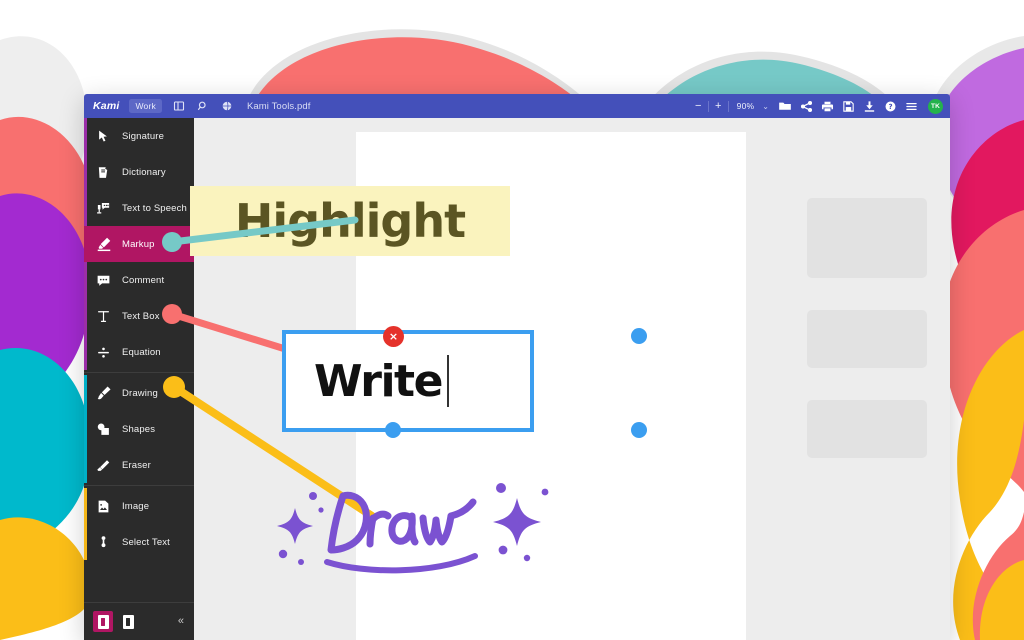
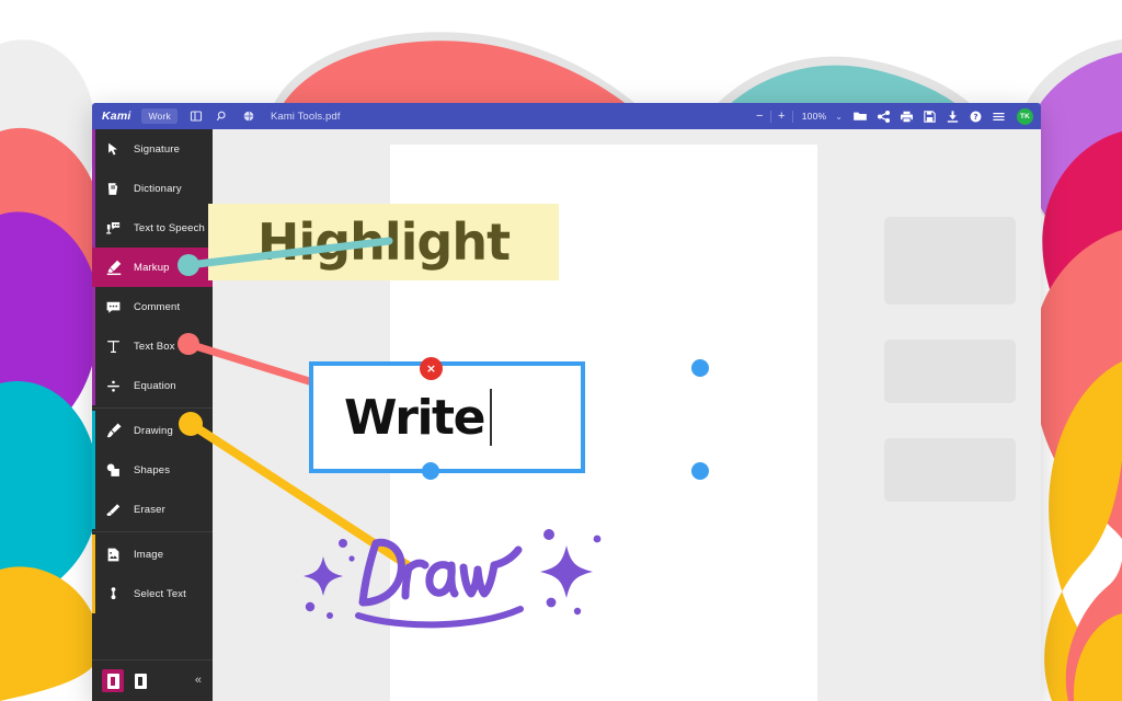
  Kami
  Work
  Kami Tools.pdf
  −
  +
- 90%
+ 100%
  ⌄
  ?
  Signature
  Dictionary
  Text to Speech
  Markup
  Comment
  Text Box
  Equation
  Drawing
  Shapes
  Eraser
  Image
  Select Text
  «
  Higight
  Write
  ×
